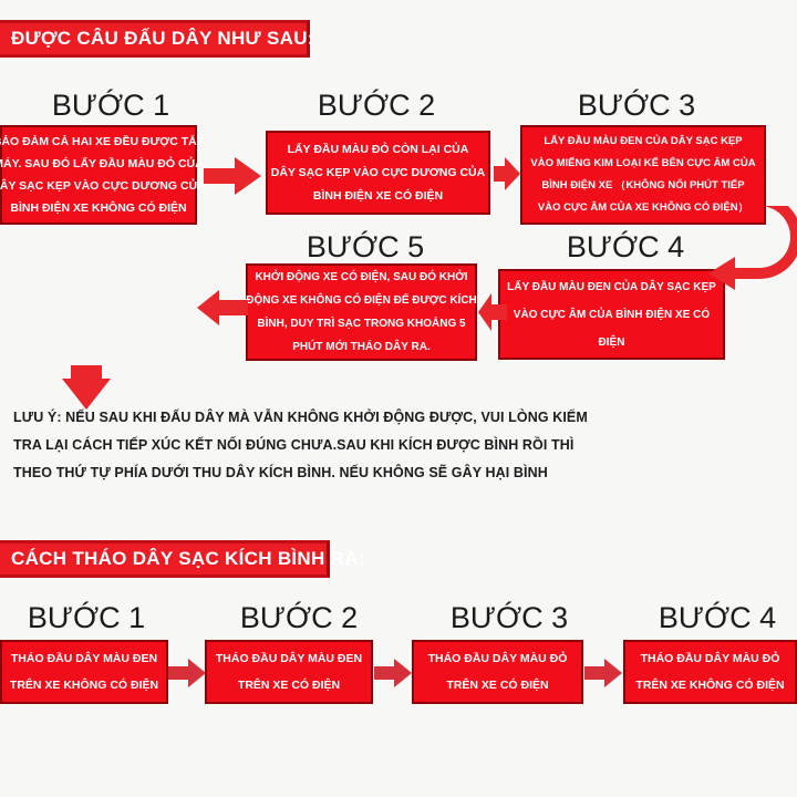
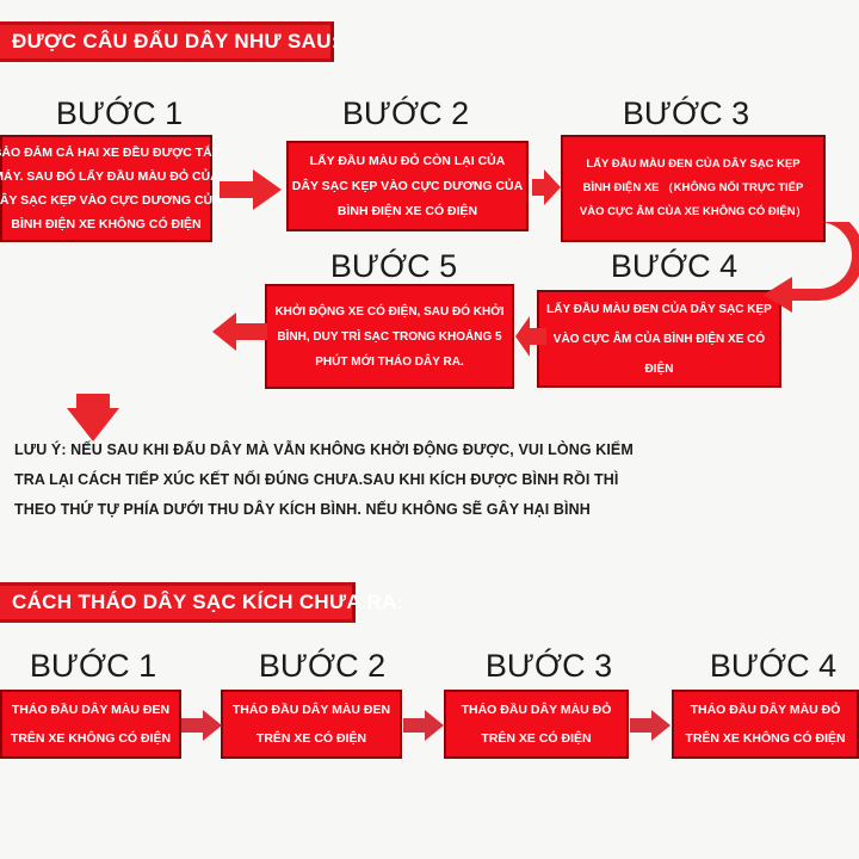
  ĐƯỢC CÂU ĐẤU DÂY NHƯ SAU:
  BƯỚC 1
  BƯỚC 2
  BƯỚC 3
  BƯỚC 4
  BƯỚC 5
  ẢO ĐẢM CẢ HAI XE ĐỀU ĐƯỢC TẮT
  ÁY. SAU ĐÓ LẤY ĐẦU MÀU ĐỎ CỦA
  ÂY SẠC KẸP VÀO CỰC DƯƠNG CỦA
  BÌNH ĐIỆN XE KHÔNG CÓ ĐIỆN
  LẤY ĐẦU MÀU ĐỎ CÒN LẠI CỦA
  DÂY SẠC KẸP VÀO CỰC DƯƠNG CỦA
  BÌNH ĐIỆN XE CÓ ĐIỆN
  LẤY ĐẦU MÀU ĐEN CỦA DÂY SẠC KẸP
- VÀO MIẾNG KIM LOẠI KẾ BÊN CỰC ÂM CỦA
- BÌNH ĐIỆN XE （KHÔNG NỐI PHÚT TIẾP
+ BÌNH ĐIỆN XE （KHÔNG NỐI TRỰC TIẾP
  VÀO CỰC ÂM CỦA XE KHÔNG CÓ ĐIỆN）
  LẤY ĐẦU MÀU ĐEN CỦA DÂY SẠC KẸP
  VÀO CỰC ÂM CỦA BÌNH ĐIỆN XE CÓ
  ĐIỆN
  KHỞI ĐỘNG XE CÓ ĐIỆN, SAU ĐÓ KHỞI
- ĐỘNG XE KHÔNG CÓ ĐIỆN ĐỂ ĐƯỢC KÍCH
  BÌNH, DUY TRÌ SẠC TRONG KHOẢNG 5
  PHÚT MỚI THÁO DÂY RA.
  LƯU Ý: NẾU SAU KHI ĐẤU DÂY MÀ VẪN KHÔNG KHỞI ĐỘNG ĐƯỢC, VUI LÒNG KIỂM
  TRA LẠI CÁCH TIẾP XÚC KẾT NỐI ĐÚNG CHƯA.SAU KHI KÍCH ĐƯỢC BÌNH RỒI THÌ
  THEO THỨ TỰ PHÍA DƯỚI THU DÂY KÍCH BÌNH. NẾU KHÔNG SẼ GÂY HẠI BÌNH
- CÁCH THÁO DÂY SẠC KÍCH BÌNH RA:
+ CÁCH THÁO DÂY SẠC KÍCH CHƯA RA:
  BƯỚC 1
  BƯỚC 2
  BƯỚC 3
  BƯỚC 4
  THÁO ĐẦU DÂY MÀU ĐEN
  TRÊN XE KHÔNG CÓ ĐIỆN
  THÁO ĐẦU DÂY MÀU ĐEN
  TRÊN XE CÓ ĐIỆN
  THÁO ĐẦU DÂY MÀU ĐỎ
  TRÊN XE CÓ ĐIỆN
  THÁO ĐẦU DÂY MÀU ĐỎ
  TRÊN XE KHÔNG CÓ ĐIỆN
